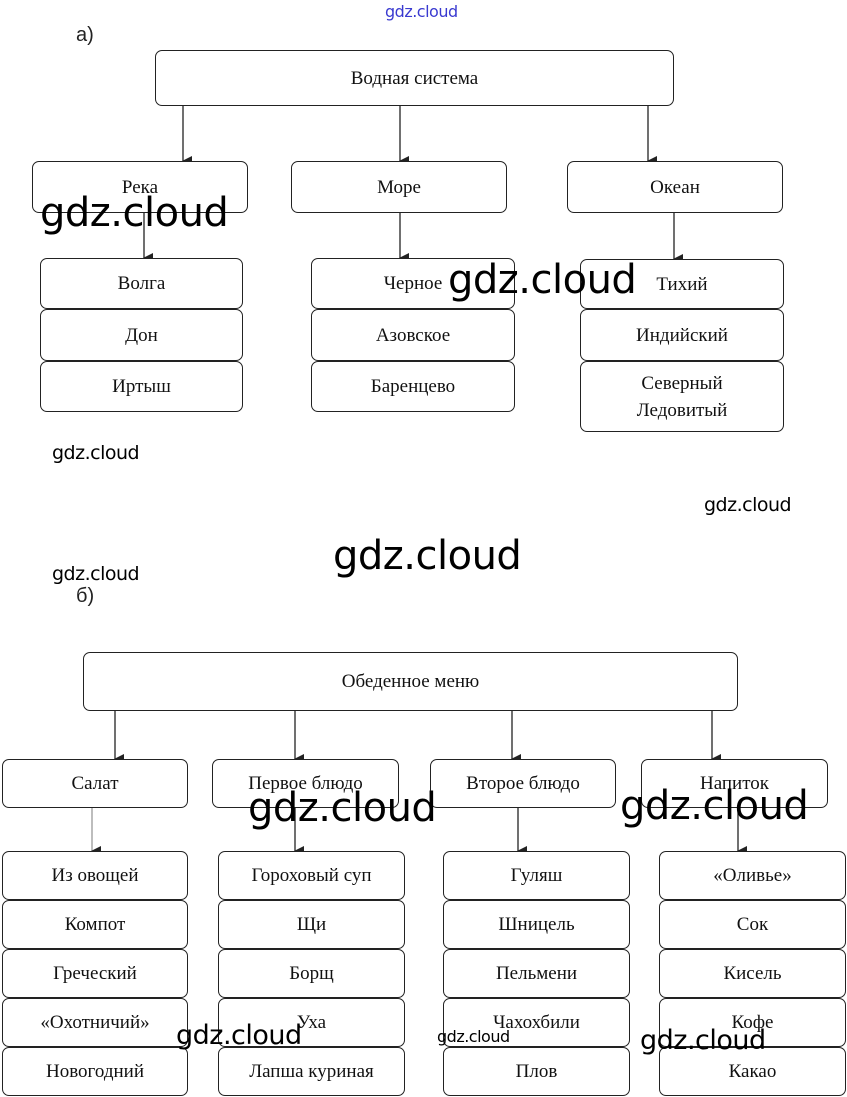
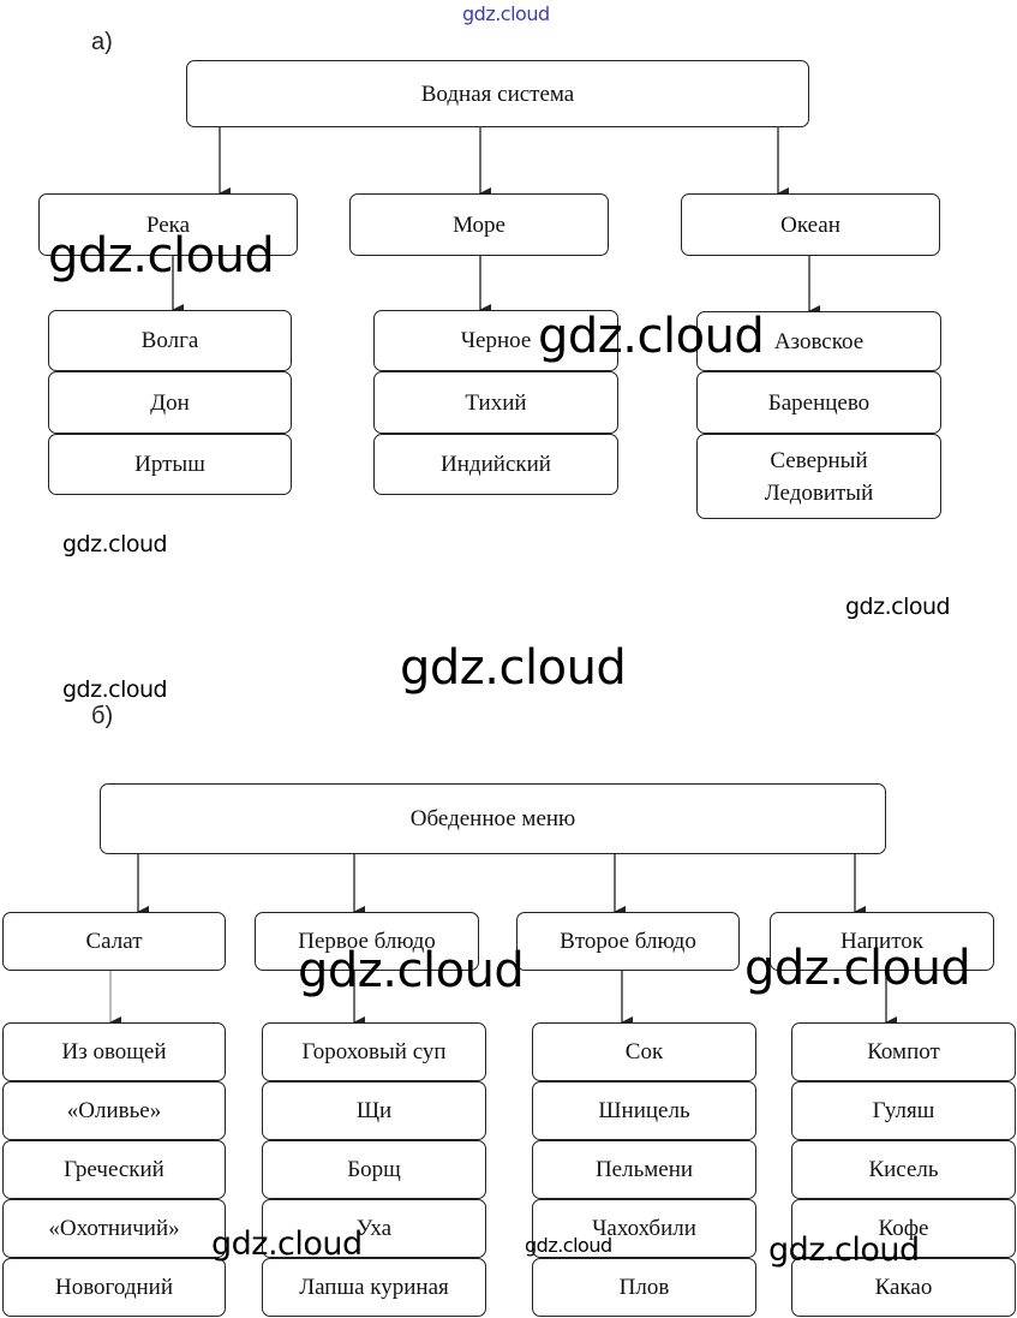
  gdz.cloud
  а)
  Водная система
  Река
  Море
  Океан
  Волга
  Дон
  Иртыш
  Черное
- Азовское
+ Тихий
- Баренцево
+ Индийский
- Тихий
+ Азовское
- Индийский
+ Баренцево
  Северный Ледовитый
  б)
  Обеденное меню
  Салат
  Первое блюдо
  Второе блюдо
  Напиток
  Из овощей
- Компот
+ «Оливье»
  Греческий
  «Охотничий»
  Новогодний
  Гороховый суп
  Щи
  Борщ
  Уха
  Лапша куриная
- Гуляш
+ Сок
  Шницель
  Пельмени
  Чахохбили
  Плов
- «Оливье»
+ Компот
- Сок
+ Гуляш
  Кисель
  Кофе
  Какао
  gdz.cloud
  gdz.cloud
  gdz.cloud
  gdz.cloud
  gdz.cloud
  gdz.cloud
  gdz.cloud
  gdz.cloud
  gdz.cloud
  gdz.cloud
  gdz.cloud
